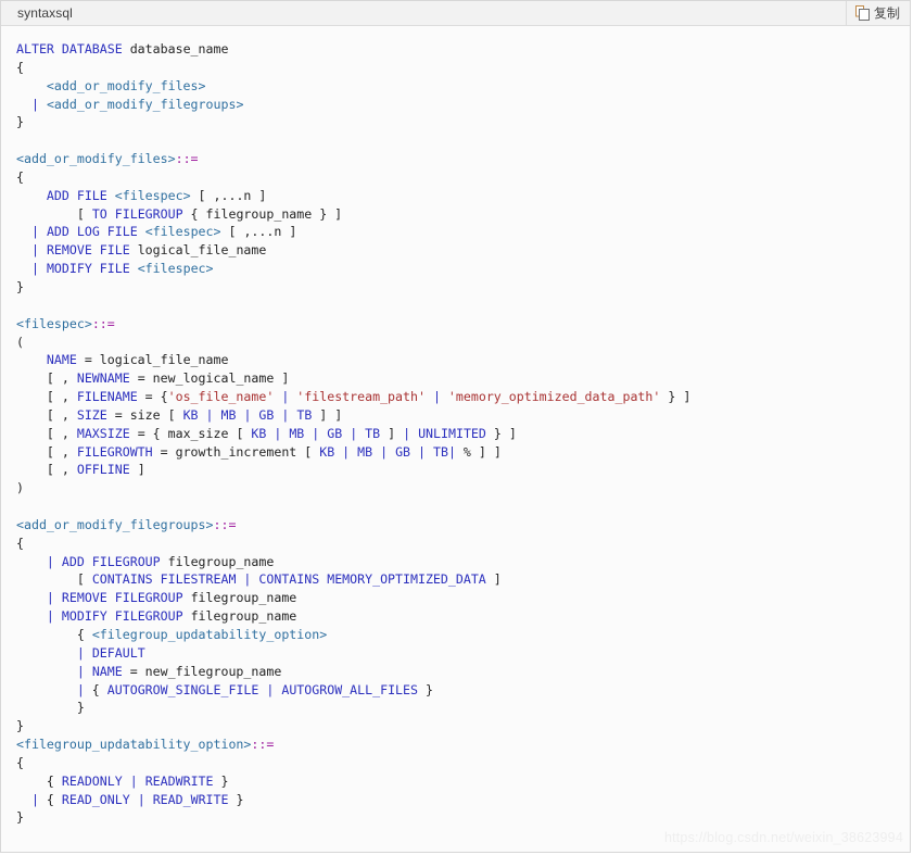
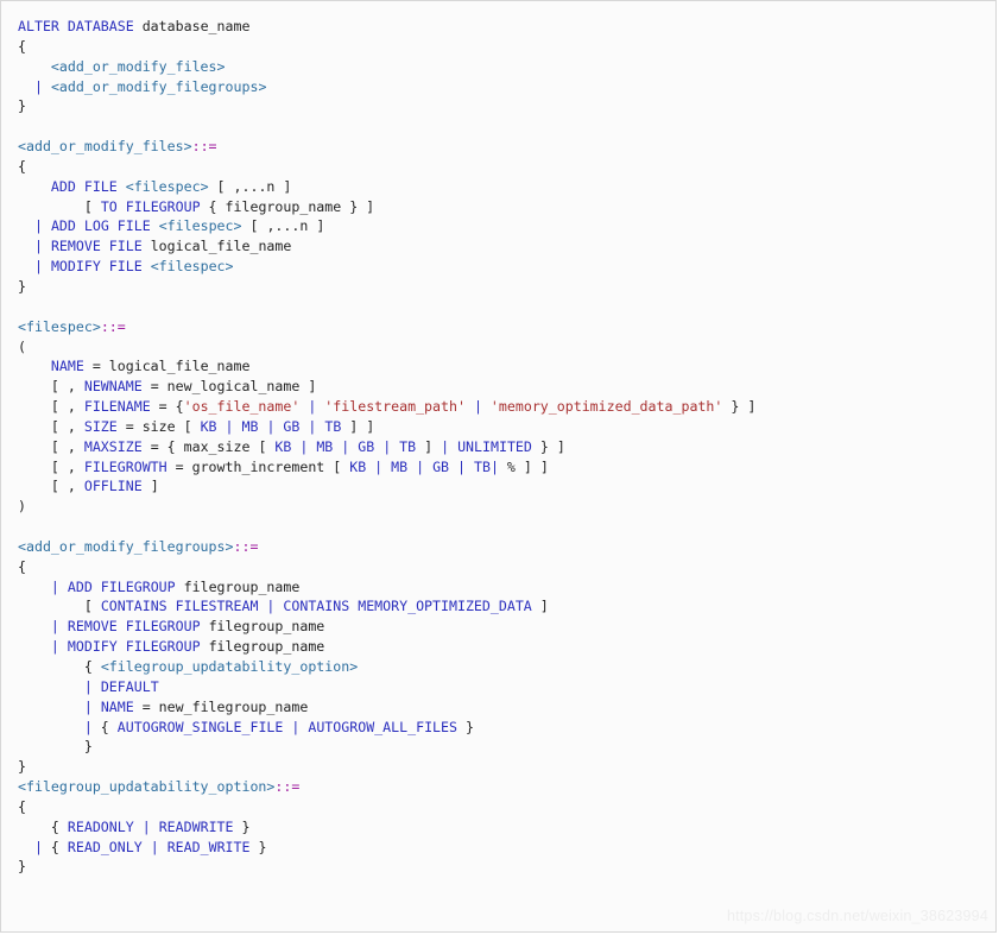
- syntaxsql
- 复制
  ALTER DATABASE database_name { <add_or_modify_files> | <add_or_modify_filegroups> } <add_or_modify_files>::= { ADD FILE <filespec> [ ,...n ] [ TO FILEGROUP { filegroup_name } ] | ADD LOG FILE <filespec> [ ,...n ] | REMOVE FILE logical_file_name | MODIFY FILE <filespec> } <filespec>::= ( NAME = logical_file_name [ , NEWNAME = new_logical_name ] [ , FILENAME = {'os_file_name' | 'filestream_path' | 'memory_optimized_data_path' } ] [ , SIZE = size [ KB | MB | GB | TB ] ] [ , MAXSIZE = { max_size [ KB | MB | GB | TB ] | UNLIMITED } ] [ , FILEGROWTH = growth_increment [ KB | MB | GB | TB| % ] ] [ , OFFLINE ] ) <add_or_modify_filegroups>::= { | ADD FILEGROUP filegroup_name [ CONTAINS FILESTREAM | CONTAINS MEMORY_OPTIMIZED_DATA ] | REMOVE FILEGROUP filegroup_name | MODIFY FILEGROUP filegroup_name { <filegroup_updatability_option> | DEFAULT | NAME = new_filegroup_name | { AUTOGROW_SINGLE_FILE | AUTOGROW_ALL_FILES } } } <filegroup_updatability_option>::= { { READONLY | READWRITE } | { READ_ONLY | READ_WRITE } }
